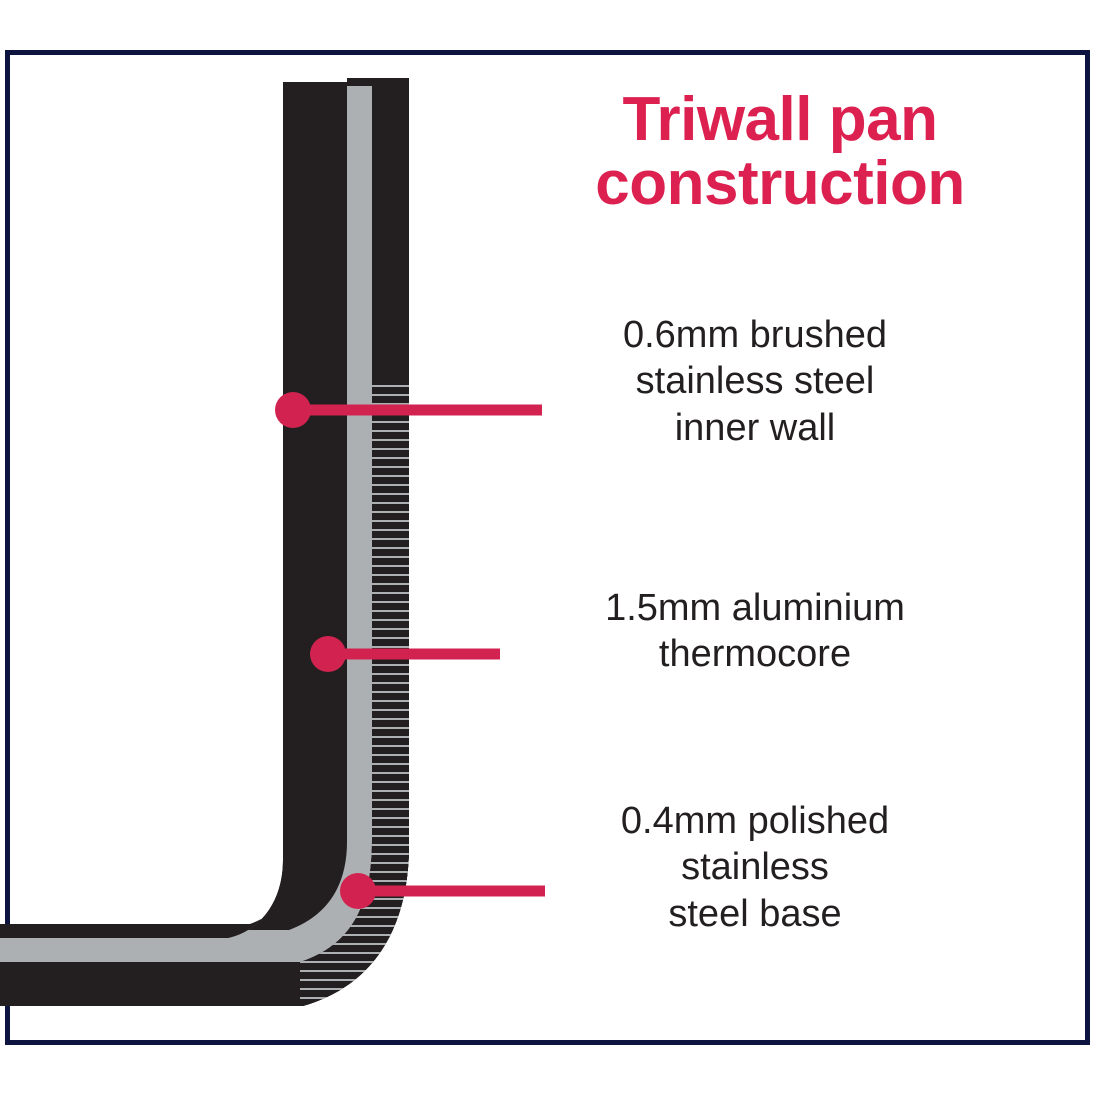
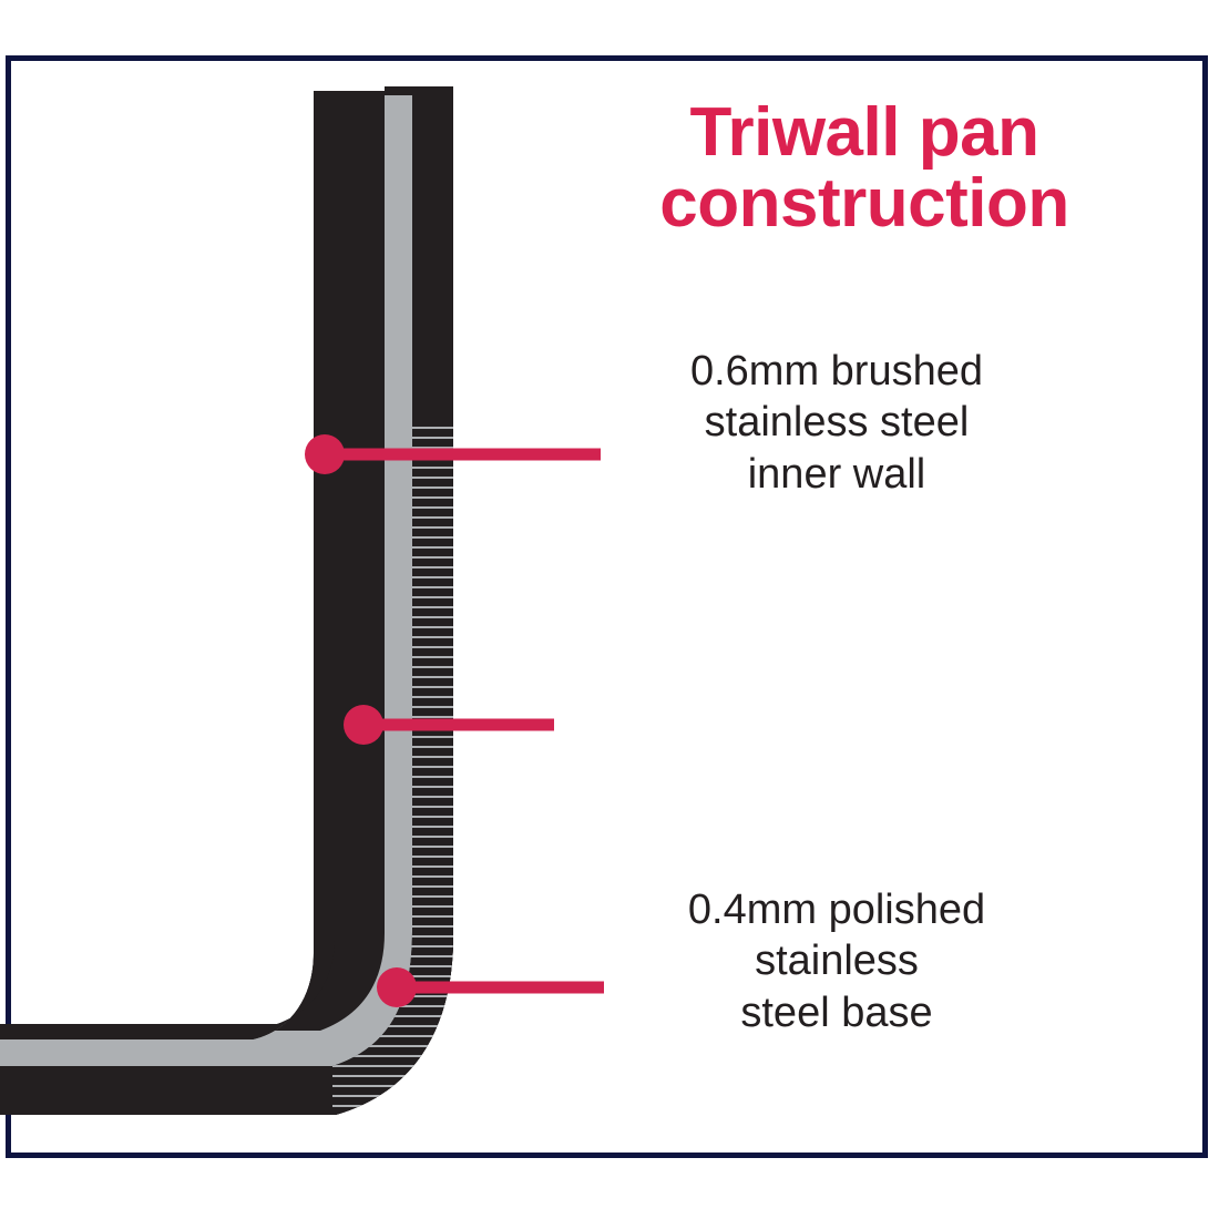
  Triwall pan
  construction
  0.6mm brushed
  stainless steel
  inner wall
- 1.5mm aluminium
- thermocore
  0.4mm polished
  stainless
  steel base
